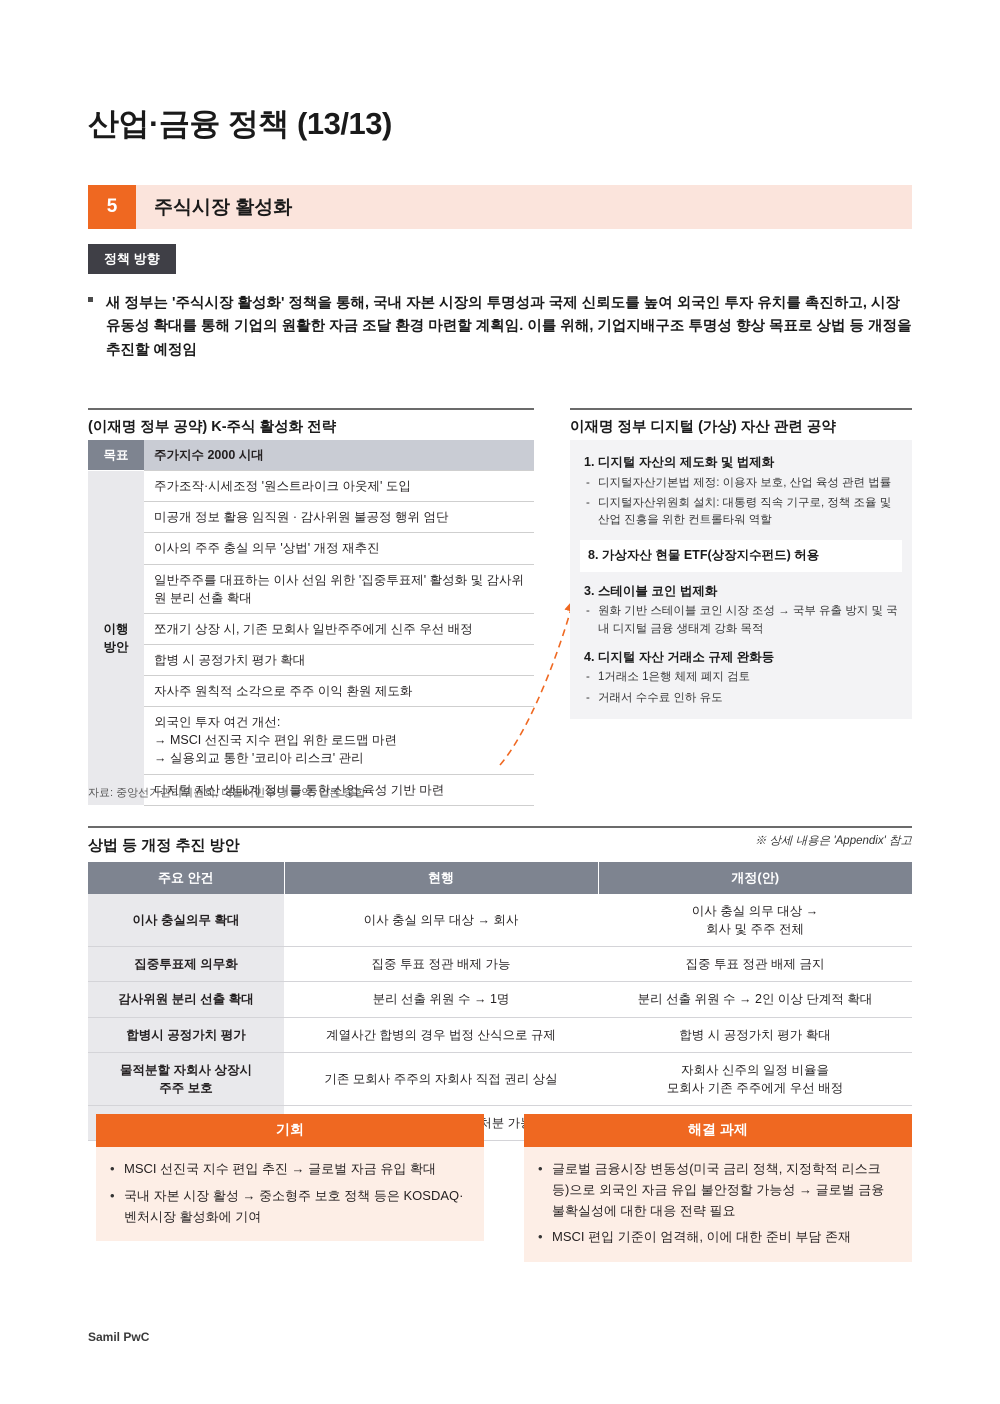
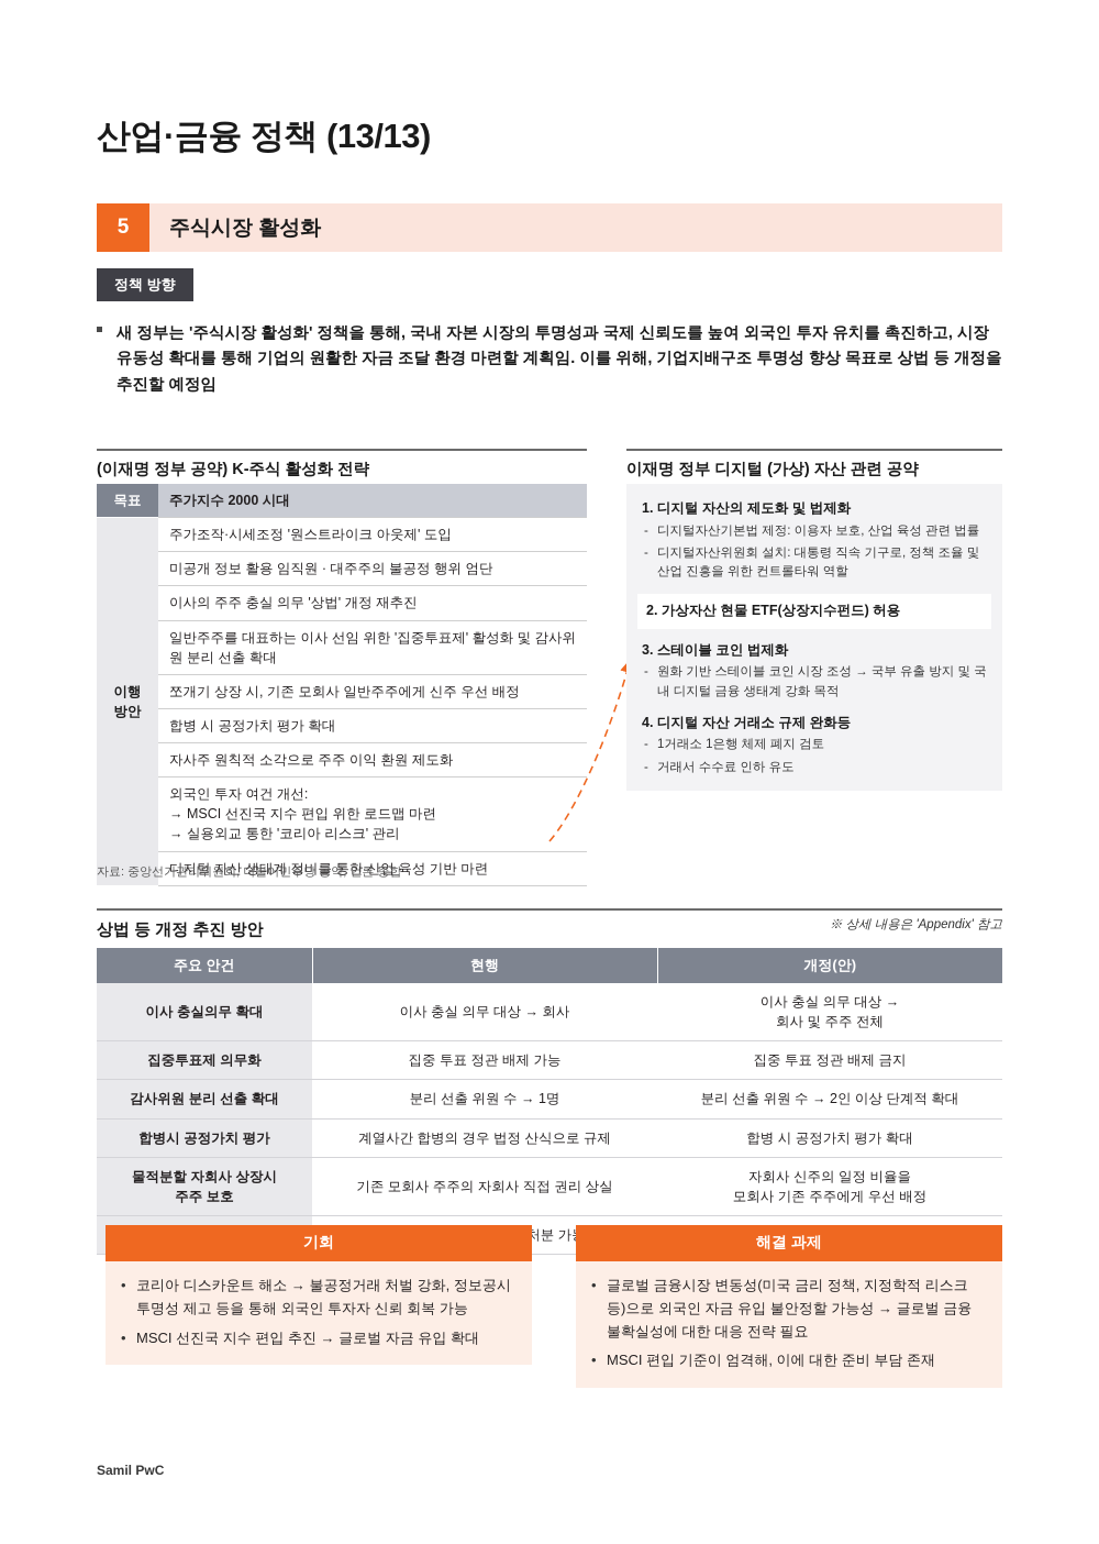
  산업·금융 정책 (13/13)
  5
  주식시장 활성화
  정책 방향
  새 정부는 '주식시장 활성화' 정책을 통해, 국내 자본 시장의 투명성과 국제 신뢰도를 높여 외국인 투자 유치를 촉진하고, 시장 유동성 확대를 통해 기업의 원활한 자금 조달 환경 마련할 계획임. 이를 위해, 기업지배구조 투명성 향상 목표로 상법 등 개정을 추진할 예정임
  (이재명 정부 공약) K-주식 활성화 전략
  목표	주가지수 2000 시대
  이행 방안	주가조작·시세조정 '원스트라이크 아웃제' 도입
- 미공개 정보 활용 임직원 · 감사위원 불공정 행위 엄단
+ 미공개 정보 활용 임직원 · 대주주의 불공정 행위 엄단
  이사의 주주 충실 의무 '상법' 개정 재추진
  일반주주를 대표하는 이사 선임 위한 '집중투표제' 활성화 및 감사위원 분리 선출 확대
  쪼개기 상장 시, 기존 모회사 일반주주에게 신주 우선 배정
  합병 시 공정가치 평가 확대
  자사주 원칙적 소각으로 주주 이익 환원 제도화
  외국인 투자 여건 개선: → MSCI 선진국 지수 편입 위한 로드맵 마련 → 실용외교 통한 '코리아 리스크' 관리
  디지털 자산 생태계 정비를 통한 산업 육성 기반 마련
  자료: 중앙선거관리위원회, 더불어민주당 공약, 언론 종합
  이재명 정부 디지털 (가상) 자산 관련 공약
  1. 디지털 자산의 제도화 및 법제화
  디지털자산기본법 제정: 이용자 보호, 산업 육성 관련 법률
  디지털자산위원회 설치: 대통령 직속 기구로, 정책 조율 및 산업 진흥을 위한 컨트롤타워 역할
- 8. 가상자산 현물 ETF(상장지수펀드) 허용
+ 2. 가상자산 현물 ETF(상장지수펀드) 허용
  3. 스테이블 코인 법제화
  원화 기반 스테이블 코인 시장 조성 → 국부 유출 방지 및 국내 디지털 금융 생태계 강화 목적
  4. 디지털 자산 거래소 규제 완화등
  1거래소 1은행 체제 폐지 검토
  거래서 수수료 인하 유도
  상법 등 개정 추진 방안
  ※ 상세 내용은 'Appendix' 참고
  주요 안건	현행	개정(안)
  이사 충실의무 확대	이사 충실 의무 대상 → 회사	이사 충실 의무 대상 → 회사 및 주주 전체
  집중투표제 의무화	집중 투표 정관 배제 가능	집중 투표 정관 배제 금지
  감사위원 분리 선출 확대	분리 선출 위원 수 → 1명	분리 선출 위원 수 → 2인 이상 단계적 확대
  합병시 공정가치 평가	계열사간 합병의 경우 법정 산식으로 규제	합병 시 공정가치 평가 확대
  물적분할 자회사 상장시 주주 보호	기존 모회사 주주의 자회사 직접 권리 상실	자회사 신주의 일정 비율을 모회사 기존 주주에게 우선 배정
  기회
+ 코리아 디스카운트 해소 → 불공정거래 처벌 강화, 정보공시 투명성 제고 등을 통해 외국인 투자자 신뢰 회복 가능
  MSCI 선진국 지수 편입 추진 → 글로벌 자금 유입 확대
- 국내 자본 시장 활성 → 중소형주 보호 정책 등은 KOSDAQ·벤처시장 활성화에 기여
  해결 과제
  글로벌 금융시장 변동성(미국 금리 정책, 지정학적 리스크 등)으로 외국인 자금 유입 불안정할 가능성 → 글로벌 금융 불확실성에 대한 대응 전략 필요
  MSCI 편입 기준이 엄격해, 이에 대한 준비 부담 존재
  Samil PwC
